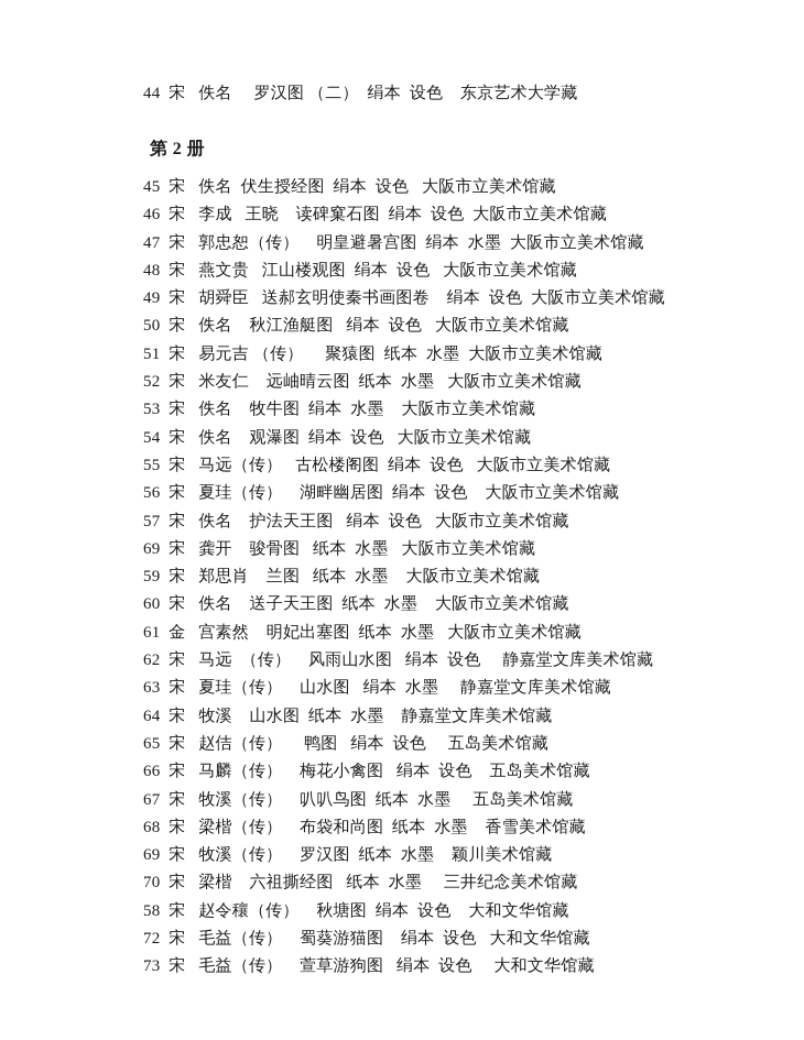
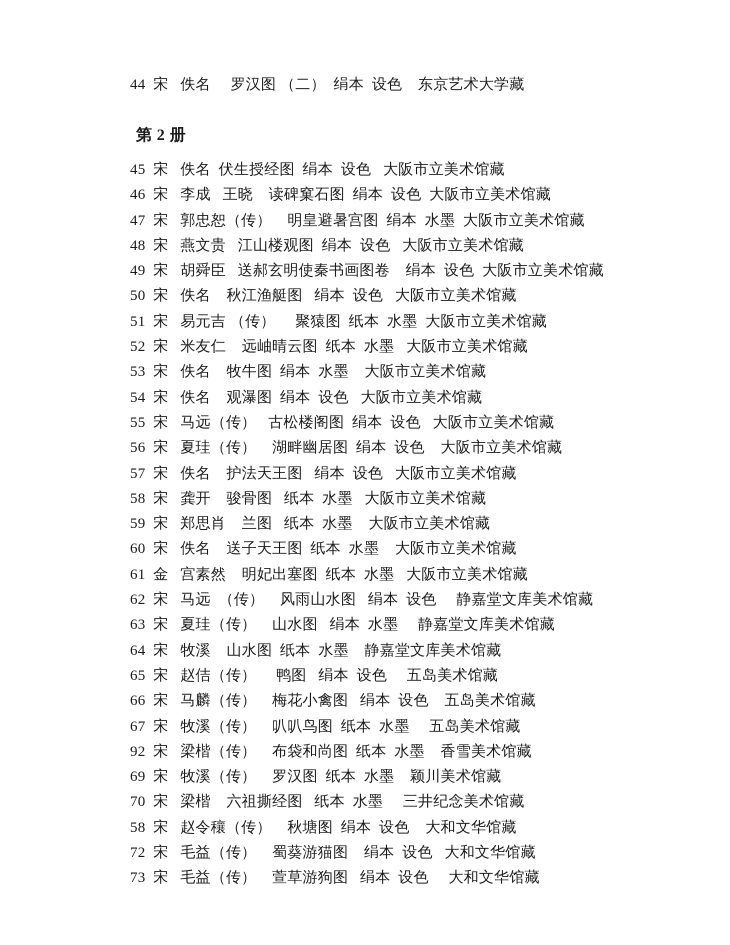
  44 宋 佚名 罗汉图 （二） 绢本 设色 东京艺术大学藏
  第 2 册
  45 宋 佚名 伏生授经图 绢本 设色 大阪市立美术馆藏
  46 宋 李成 王晓 读碑窠石图 绢本 设色 大阪市立美术馆藏
  47 宋 郭忠恕（传） 明皇避暑宫图 绢本 水墨 大阪市立美术馆藏
  48 宋 燕文贵 江山楼观图 绢本 设色 大阪市立美术馆藏
  49 宋 胡舜臣 送郝玄明使秦书画图卷 绢本 设色 大阪市立美术馆藏
  50 宋 佚名 秋江渔艇图 绢本 设色 大阪市立美术馆藏
  51 宋 易元吉 （传） 聚猿图 纸本 水墨 大阪市立美术馆藏
  52 宋 米友仁 远岫晴云图 纸本 水墨 大阪市立美术馆藏
  53 宋 佚名 牧牛图 绢本 水墨 大阪市立美术馆藏
  54 宋 佚名 观瀑图 绢本 设色 大阪市立美术馆藏
  55 宋 马远（传） 古松楼阁图 绢本 设色 大阪市立美术馆藏
  56 宋 夏珪（传） 湖畔幽居图 绢本 设色 大阪市立美术馆藏
  57 宋 佚名 护法天王图 绢本 设色 大阪市立美术馆藏
- 69 宋 龚开 骏骨图 纸本 水墨 大阪市立美术馆藏
+ 58 宋 龚开 骏骨图 纸本 水墨 大阪市立美术馆藏
  59 宋 郑思肖 兰图 纸本 水墨 大阪市立美术馆藏
  60 宋 佚名 送子天王图 纸本 水墨 大阪市立美术馆藏
  61 金 宫素然 明妃出塞图 纸本 水墨 大阪市立美术馆藏
  62 宋 马远 （传） 风雨山水图 绢本 设色 静嘉堂文库美术馆藏
  63 宋 夏珪（传） 山水图 绢本 水墨 静嘉堂文库美术馆藏
  64 宋 牧溪 山水图 纸本 水墨 静嘉堂文库美术馆藏
  65 宋 赵佶（传） 鸭图 绢本 设色 五岛美术馆藏
  66 宋 马麟（传） 梅花小禽图 绢本 设色 五岛美术馆藏
  67 宋 牧溪（传） 叭叭鸟图 纸本 水墨 五岛美术馆藏
- 68 宋 梁楷（传） 布袋和尚图 纸本 水墨 香雪美术馆藏
+ 92 宋 梁楷（传） 布袋和尚图 纸本 水墨 香雪美术馆藏
  69 宋 牧溪（传） 罗汉图 纸本 水墨 颖川美术馆藏
  70 宋 梁楷 六祖撕经图 纸本 水墨 三井纪念美术馆藏
  58 宋 赵令穰（传） 秋塘图 绢本 设色 大和文华馆藏
  72 宋 毛益（传） 蜀葵游猫图 绢本 设色 大和文华馆藏
  73 宋 毛益（传） 萱草游狗图 绢本 设色 大和文华馆藏
